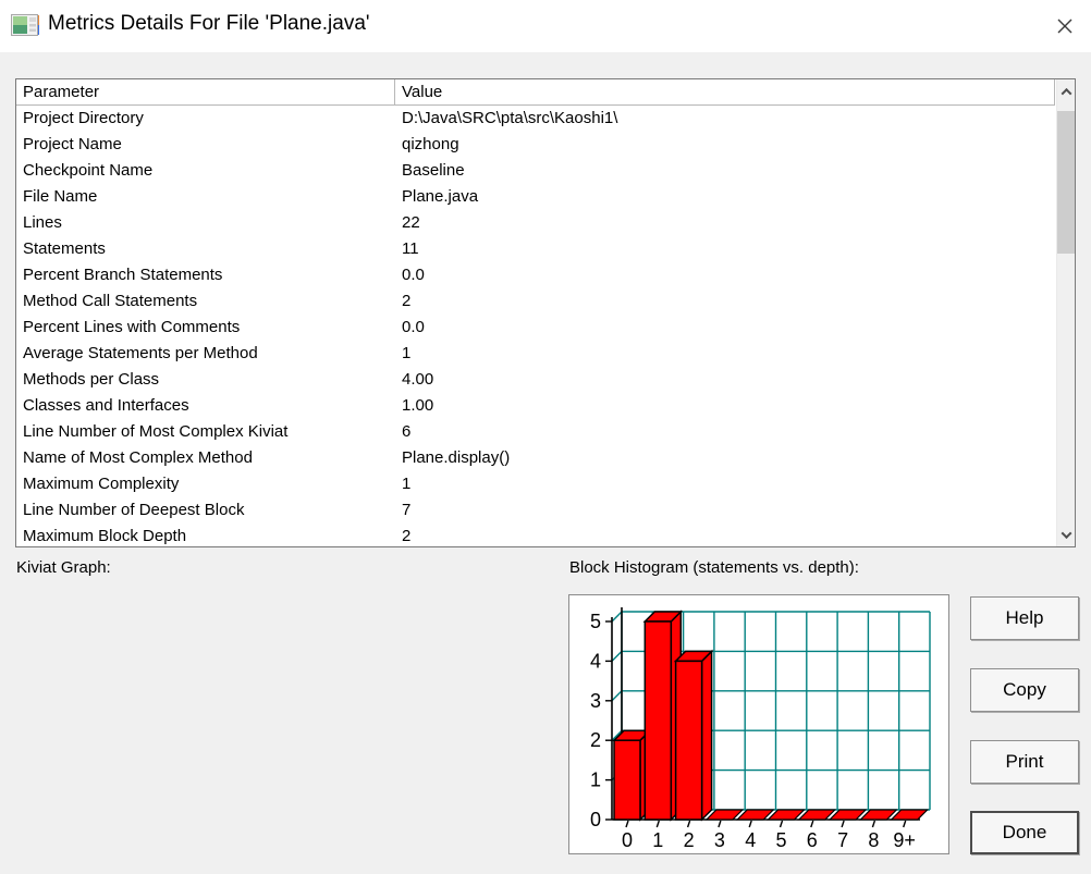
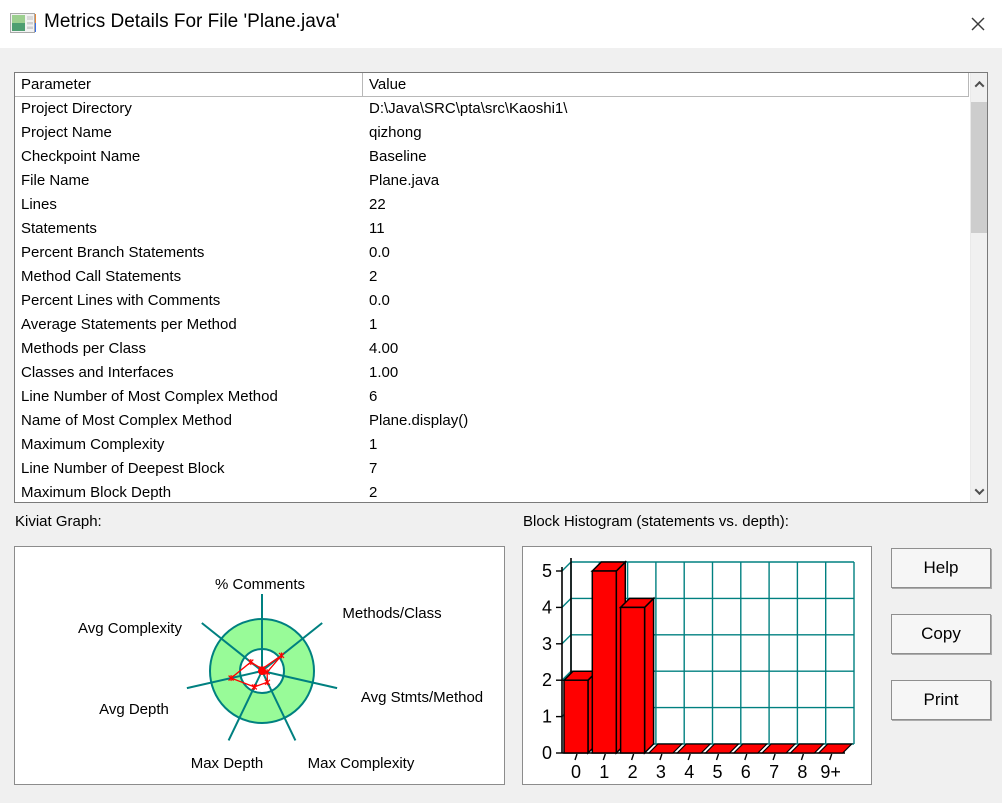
  Metrics Details For File 'Plane.java'
  Parameter
  Value
  Project Directory
  D:\Java\SRC\pta\src\Kaoshi1\
  Project Name
  qizhong
  Checkpoint Name
  Baseline
  File Name
  Plane.java
  Lines
  22
  Statements
  11
  Percent Branch Statements
  0.0
  Method Call Statements
  2
  Percent Lines with Comments
  0.0
  Average Statements per Method
  1
  Methods per Class
  4.00
  Classes and Interfaces
  1.00
- Line Number of Most Complex Kiviat
+ Line Number of Most Complex Method
  6
  Name of Most Complex Method
  Plane.display()
  Maximum Complexity
  1
  Line Number of Deepest Block
  7
  Maximum Block Depth
  2
  Kiviat Graph:
  Block Histogram (statements vs. depth):
+ % Comments
+ Methods/Class
+ Avg Stmts/Method
+ Max Complexity
+ Max Depth
+ Avg Depth
+ Avg Complexity
  0
  1
  2
  3
  4
  5
  0
  1
  2
  3
  4
  5
  6
  7
  8
  9+
  Help
  Copy
  Print
- Done
